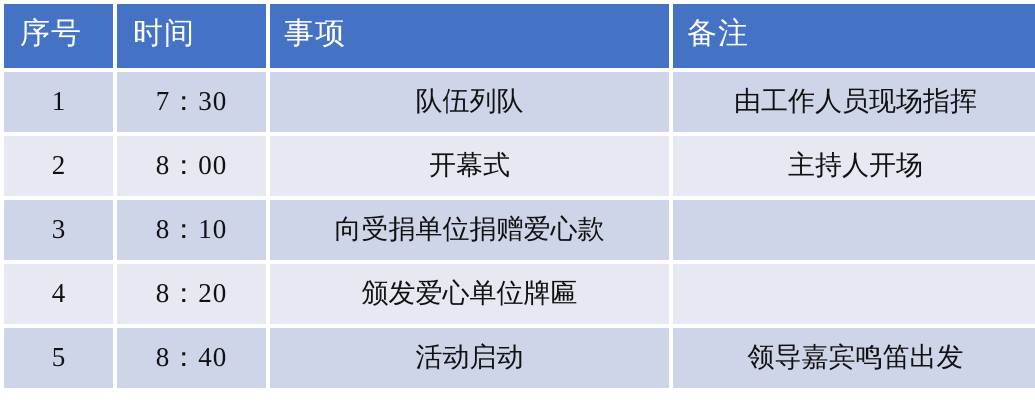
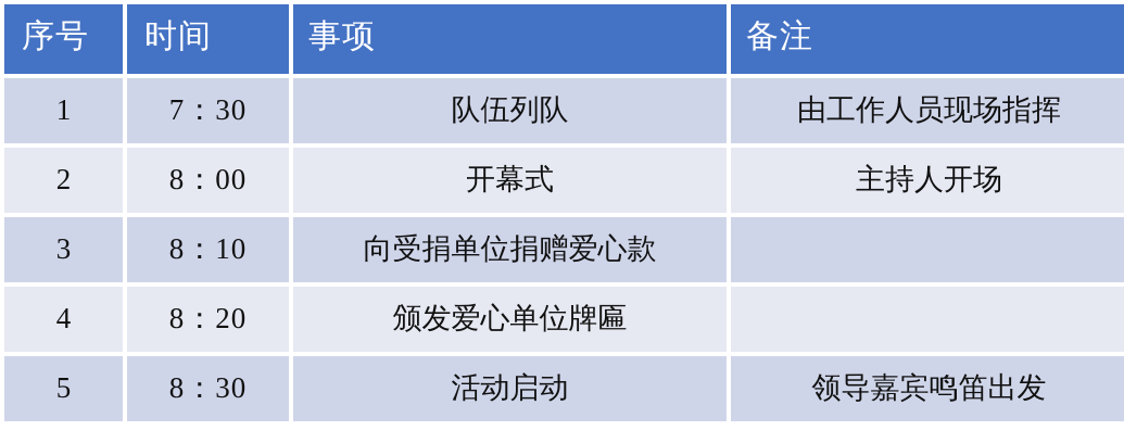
  序号	时间	事项	备注
  1	7：30	队伍列队	由工作人员现场指挥
  2	8：00	开幕式	主持人开场
  3	8：10	向受捐单位捐赠爱心款
  4	8：20	颁发爱心单位牌匾
- 5	8：40	活动启动	领导嘉宾鸣笛出发
+ 5	8：30	活动启动	领导嘉宾鸣笛出发
